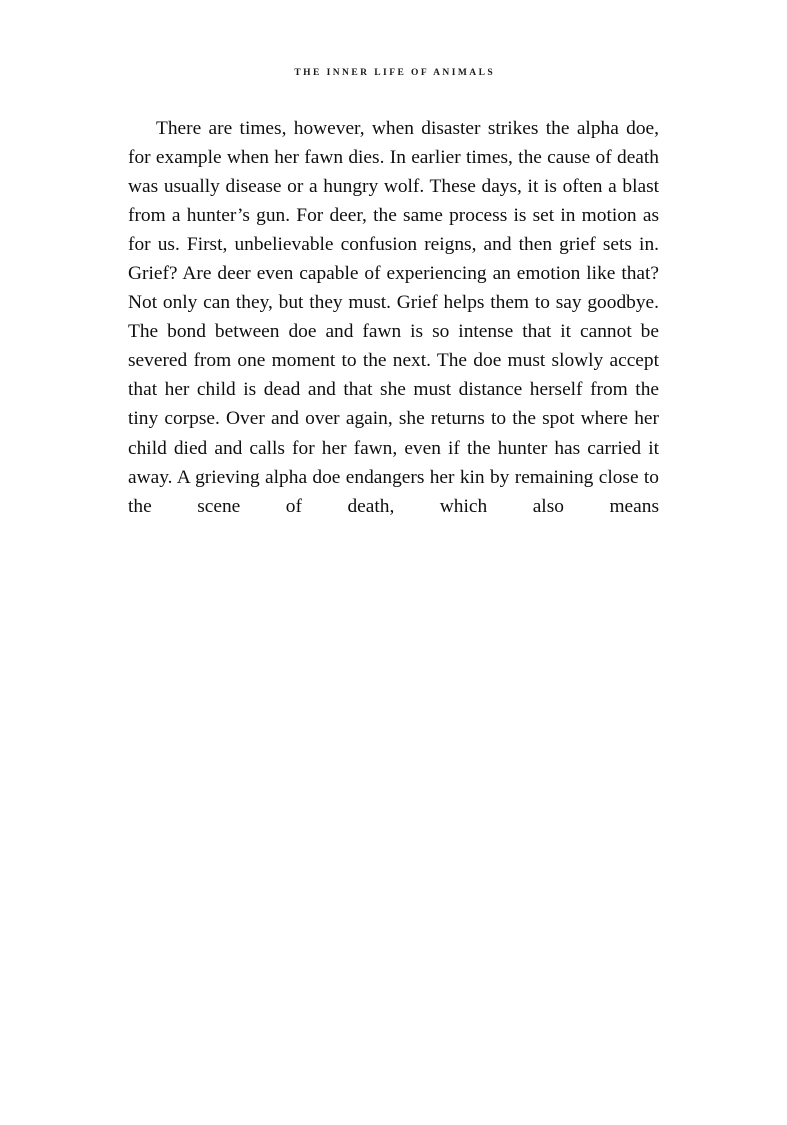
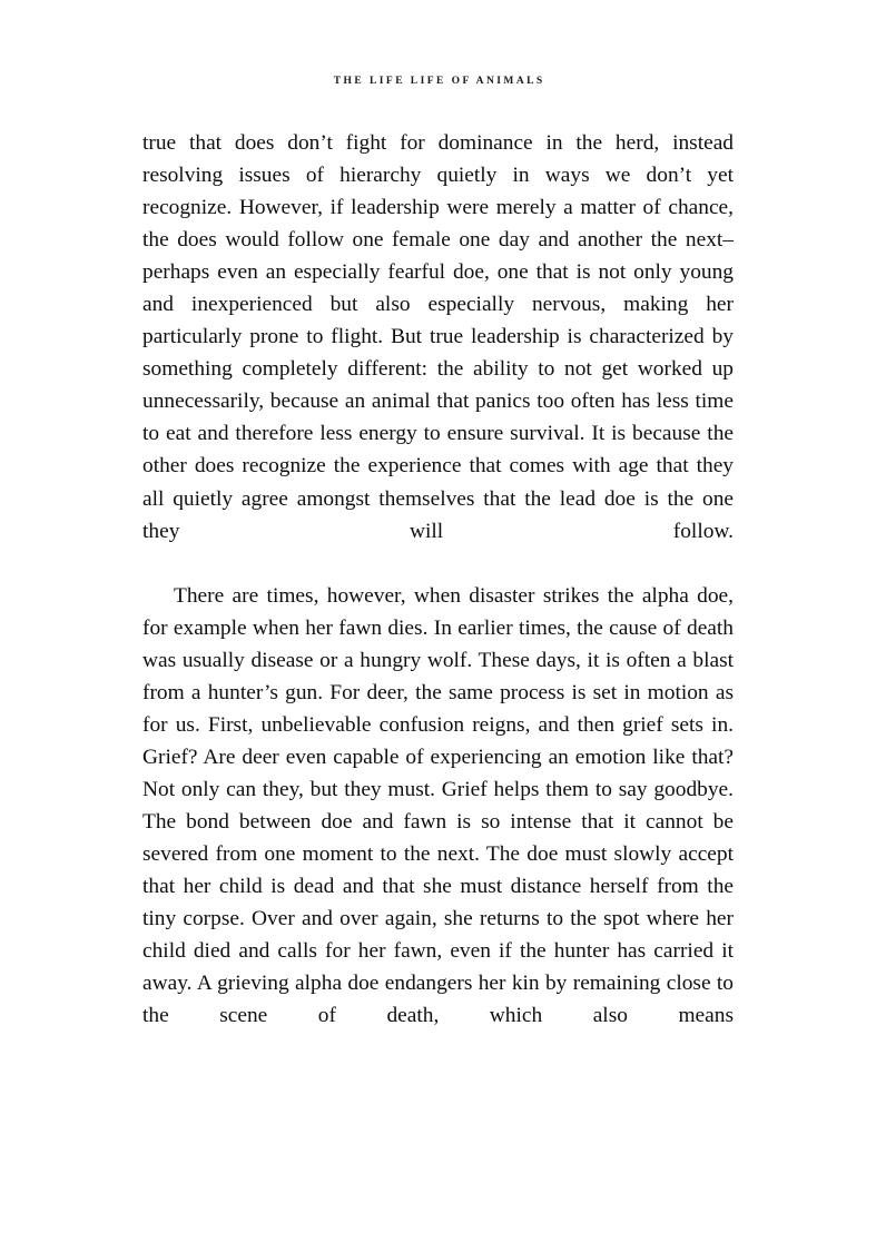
- THE INNER LIFE OF ANIMALS
+ THE LIFE LIFE OF ANIMALS
+ true that does don’t fight for dominance in the herd, instead resolving issues of hierarchy quietly in ways we don’t yet recognize. However, if leadership were merely a matter of chance, the does would follow one female one day and another the next–perhaps even an especially fearful doe, one that is not only young and inexperienced but also especially nervous, making her particularly prone to flight. But true leadership is characterized by something completely different: the ability to not get worked up unnecessarily, because an animal that panics too often has less time to eat and therefore less energy to ensure survival. It is because the other does recognize the experience that comes with age that they all quietly agree amongst themselves that the lead doe is the one they will follow.
  There are times, however, when disaster strikes the alpha doe, for example when her fawn dies. In earlier times, the cause of death was usually disease or a hungry wolf. These days, it is often a blast from a hunter’s gun. For deer, the same process is set in motion as for us. First, unbelievable confusion reigns, and then grief sets in. Grief? Are deer even capable of experiencing an emotion like that? Not only can they, but they must. Grief helps them to say goodbye. The bond between doe and fawn is so intense that it cannot be severed from one moment to the next. The doe must slowly accept that her child is dead and that she must distance herself from the tiny corpse. Over and over again, she returns to the spot where her child died and calls for her fawn, even if the hunter has carried it away. A grieving alpha doe endangers her kin by remaining close to the scene of death, which also means
